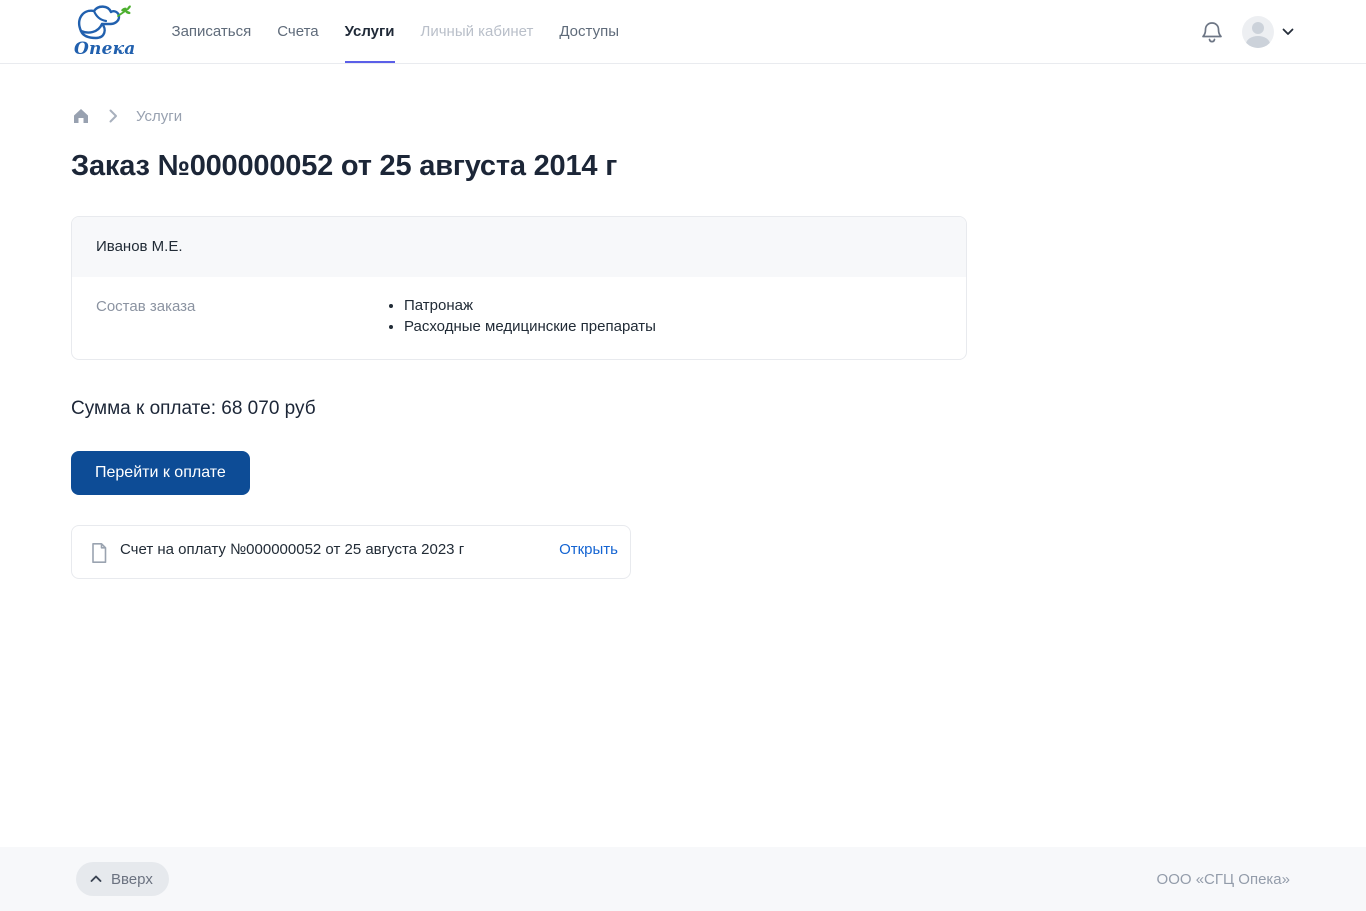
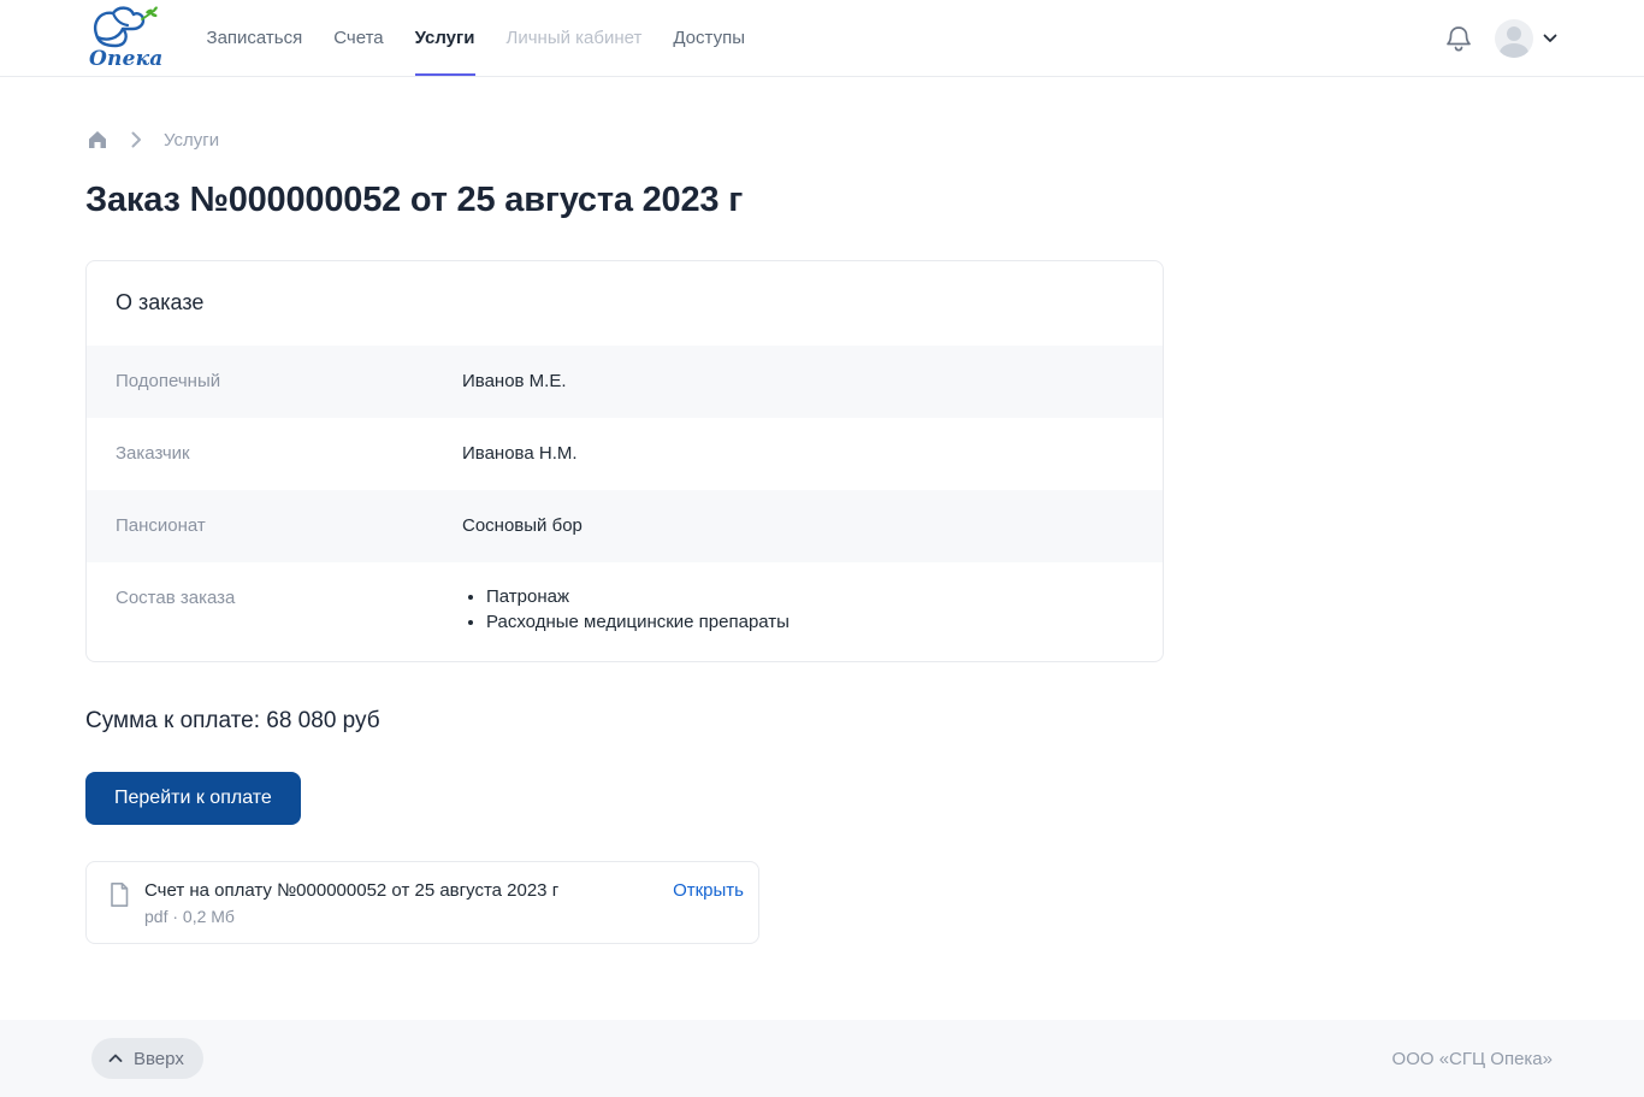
  Опека
  Записаться
  Счета
  Услуги
  Личный кабинет
  Доступы
  Услуги
- Заказ №000000052 от 25 августа 2014 г
+ Заказ №000000052 от 25 августа 2023 г
+ О заказе
+ Подопечный
  Иванов М.Е.
+ Заказчик
+ Иванова Н.М.
+ Пансионат
+ Сосновый бор
  Состав заказа
  Патронаж
  Расходные медицинские препараты
- Сумма к оплате: 68 070 руб
+ Сумма к оплате: 68 080 руб
  Перейти к оплате
  Счет на оплату №000000052 от 25 августа 2023 г
+ pdf · 0,2 Мб
  Открыть
  Вверх
  ООО «СГЦ Опека»
